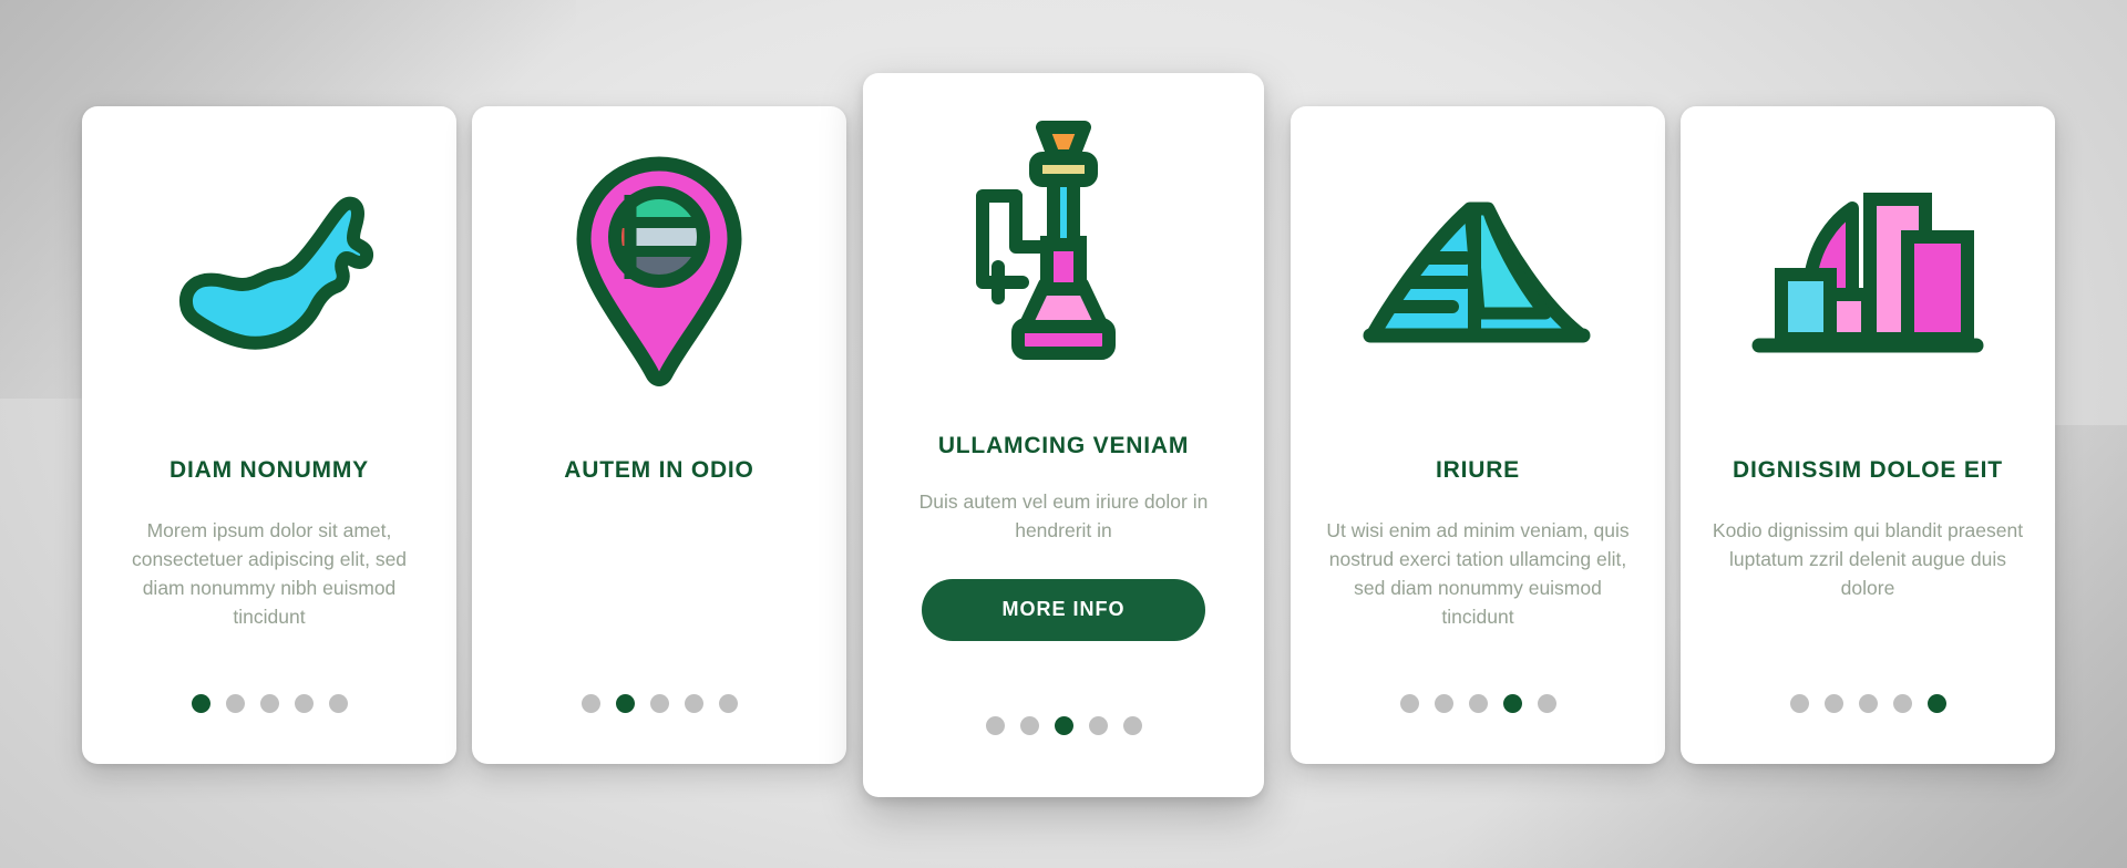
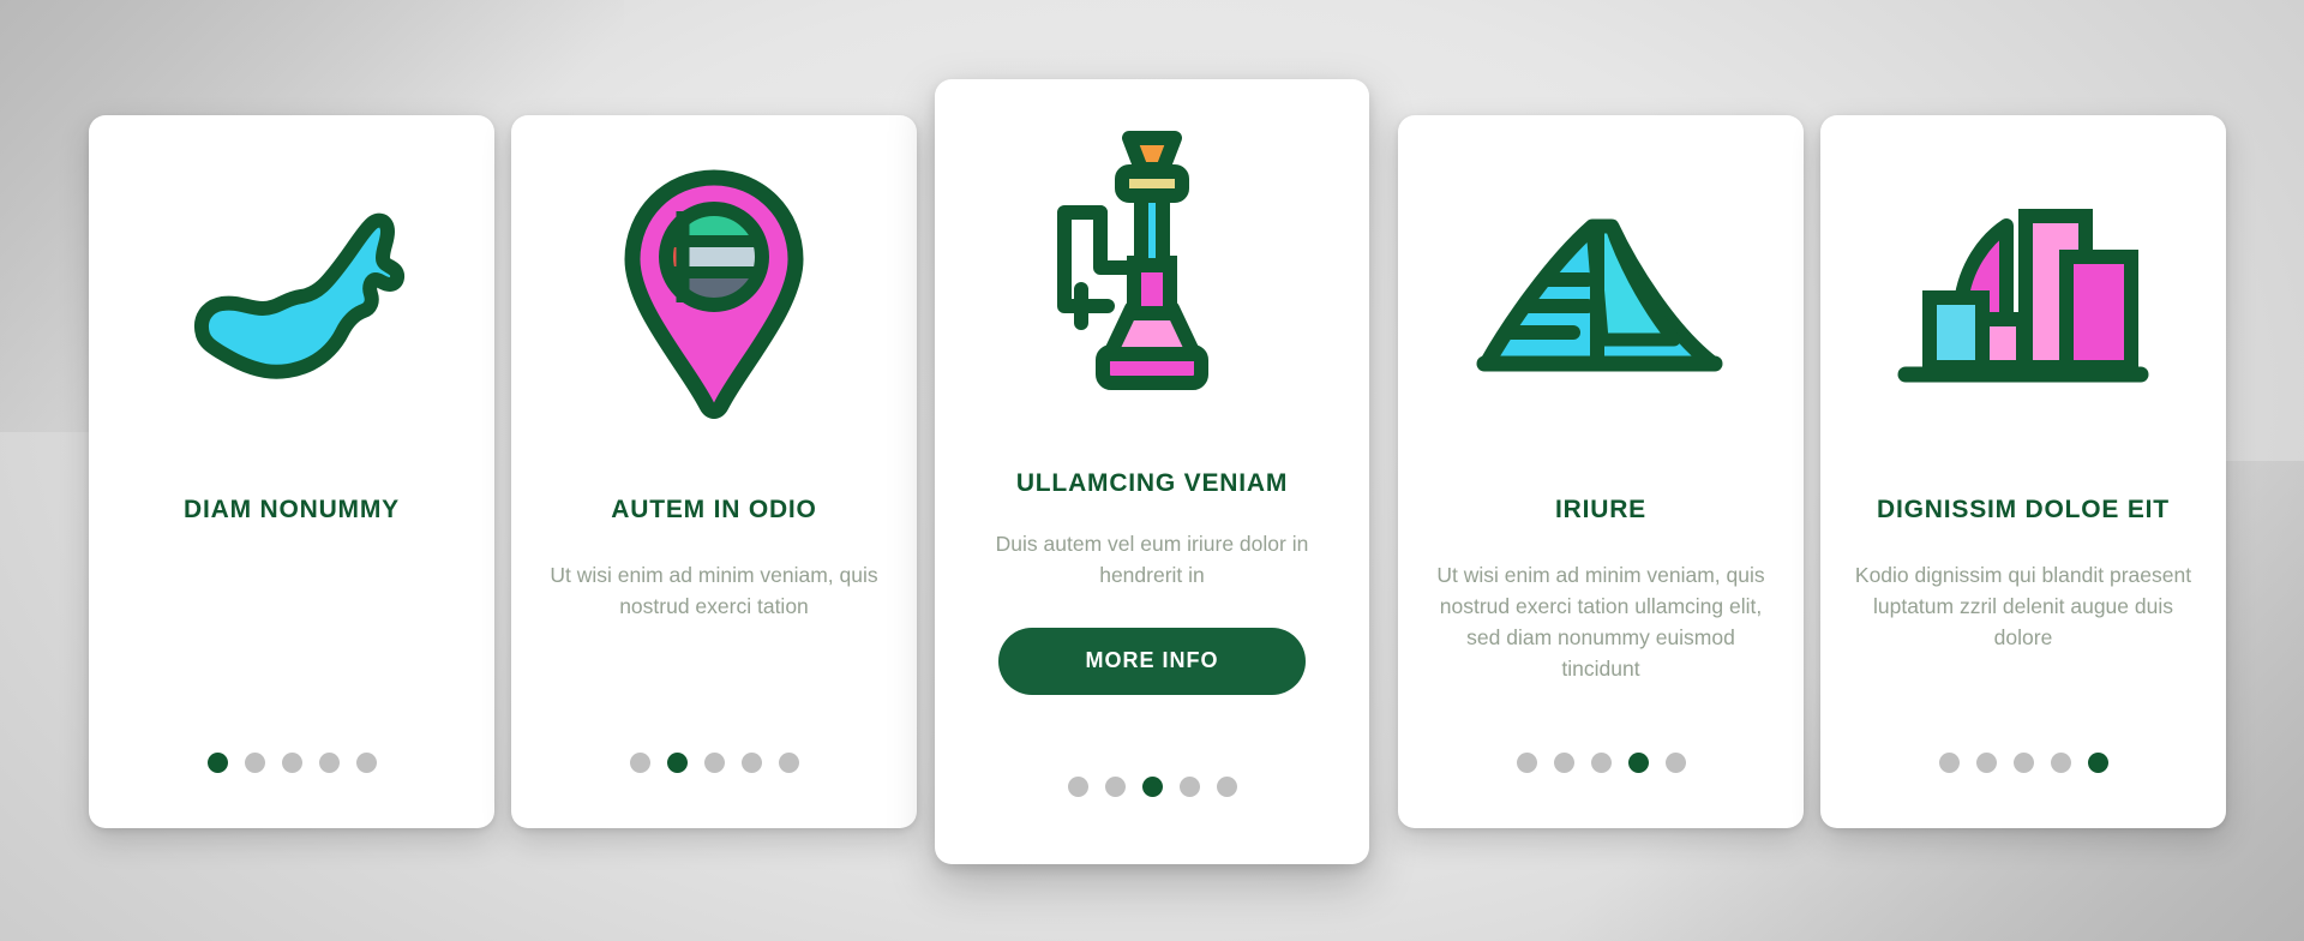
  DIAM NONUMMY
- Morem ipsum dolor sit amet, consectetuer adipiscing elit, sed diam nonummy nibh euismod tincidunt
  AUTEM IN ODIO
+ Ut wisi enim ad minim veniam, quis nostrud exerci tation
  ULLAMCING VENIAM
  Duis autem vel eum iriure dolor in hendrerit in
  MORE INFO
  IRIURE
  Ut wisi enim ad minim veniam, quis nostrud exerci tation ullamcing elit, sed diam nonummy euismod tincidunt
  DIGNISSIM DOLOE EIT
  Kodio dignissim qui blandit praesent luptatum zzril delenit augue duis dolore
